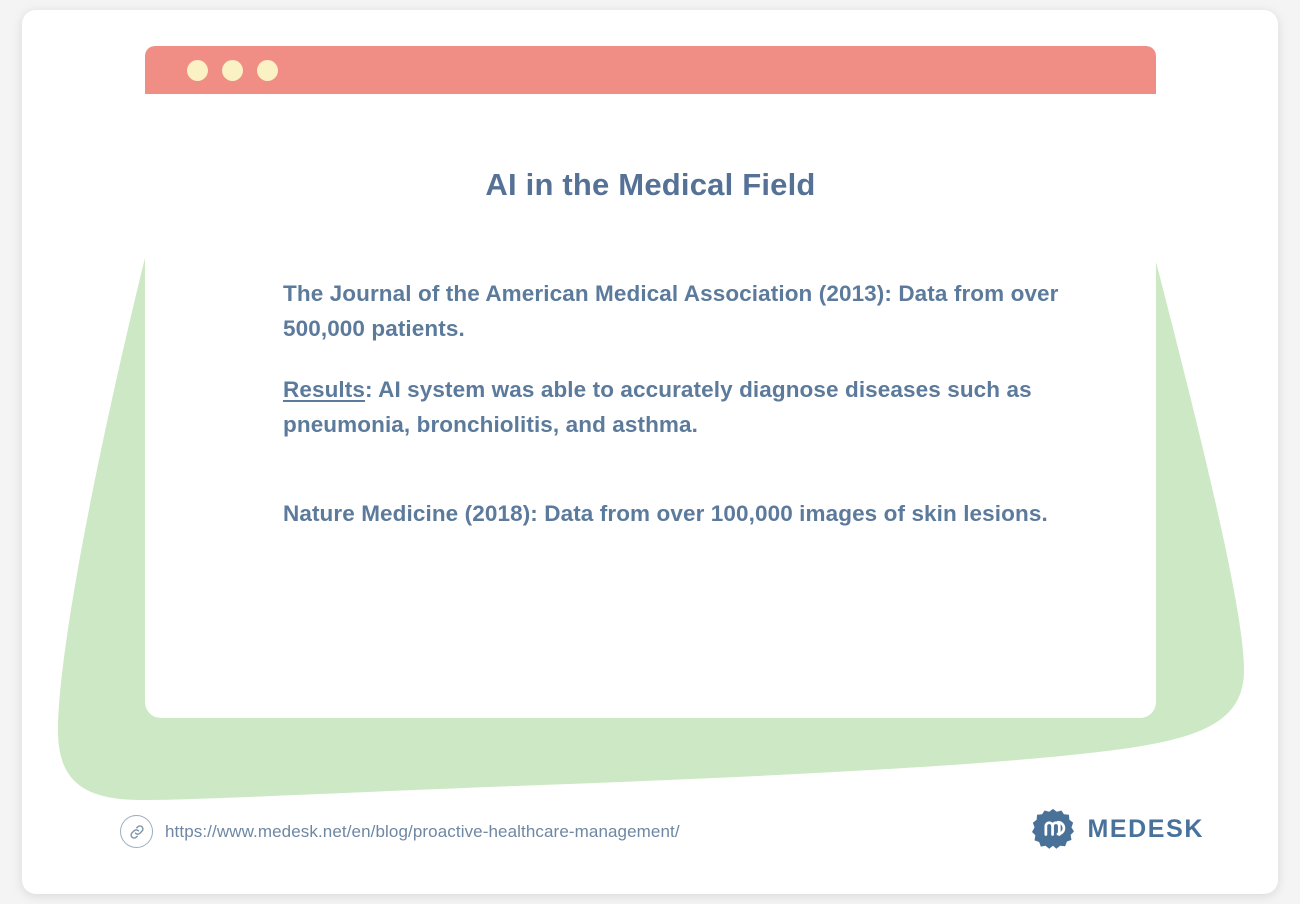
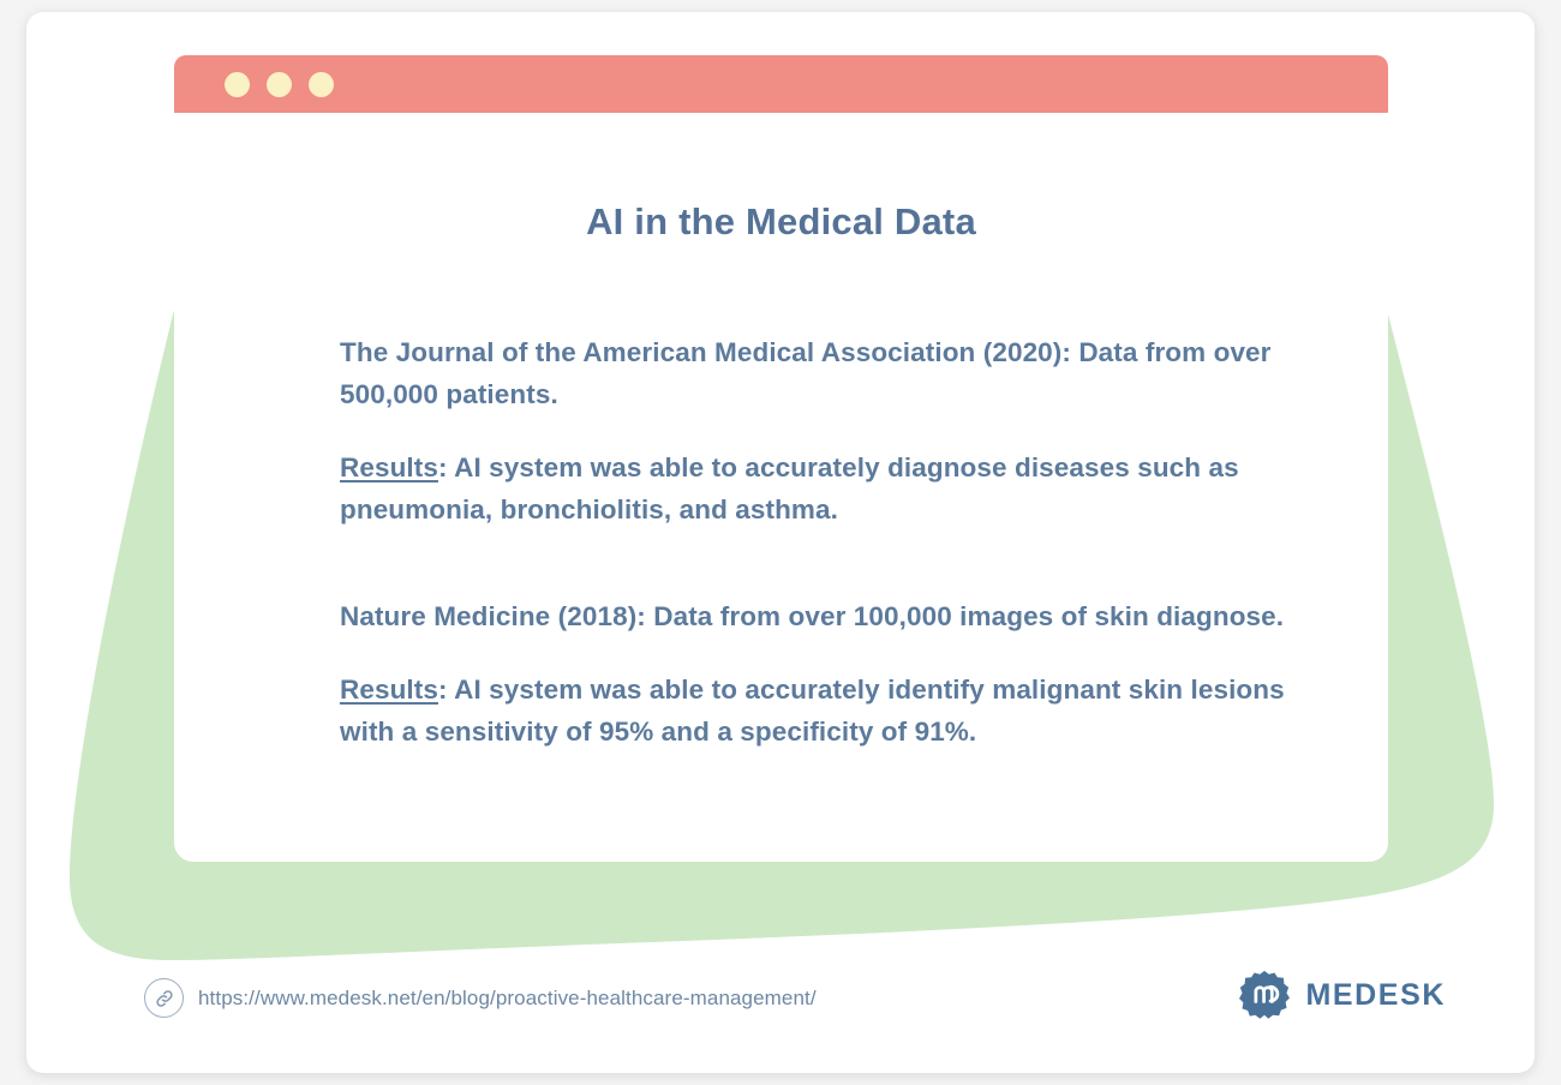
- AI in the Medical Field
+ AI in the Medical Data
- The Journal of the American Medical Association (2013): Data from over 500,000 patients.
+ The Journal of the American Medical Association (2020): Data from over 500,000 patients.
  Results: AI system was able to accurately diagnose diseases such as pneumonia, bronchiolitis, and asthma.
- Nature Medicine (2018): Data from over 100,000 images of skin lesions.
+ Nature Medicine (2018): Data from over 100,000 images of skin diagnose.
+ Results: AI system was able to accurately identify malignant skin lesions with a sensitivity of 95% and a specificity of 91%.
  https://www.medesk.net/en/blog/proactive-healthcare-management/
  MEDESK
